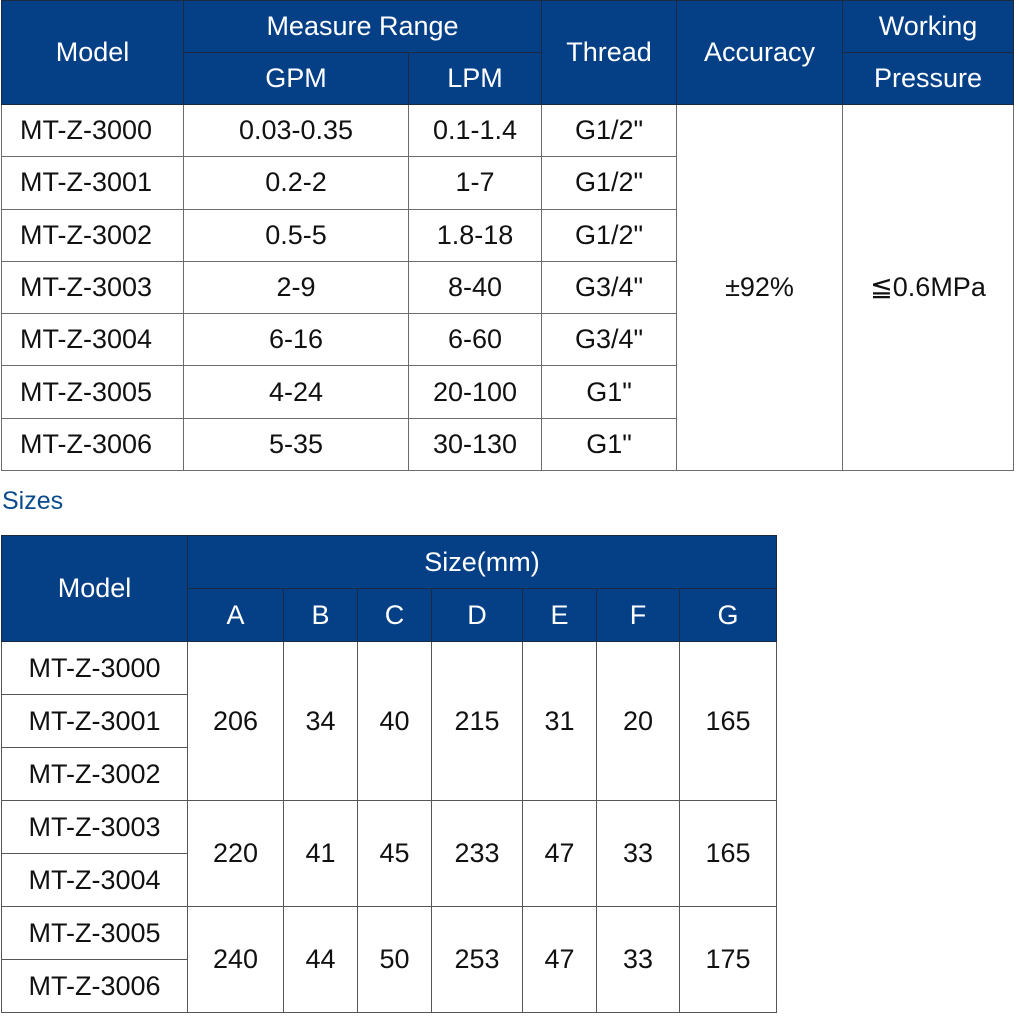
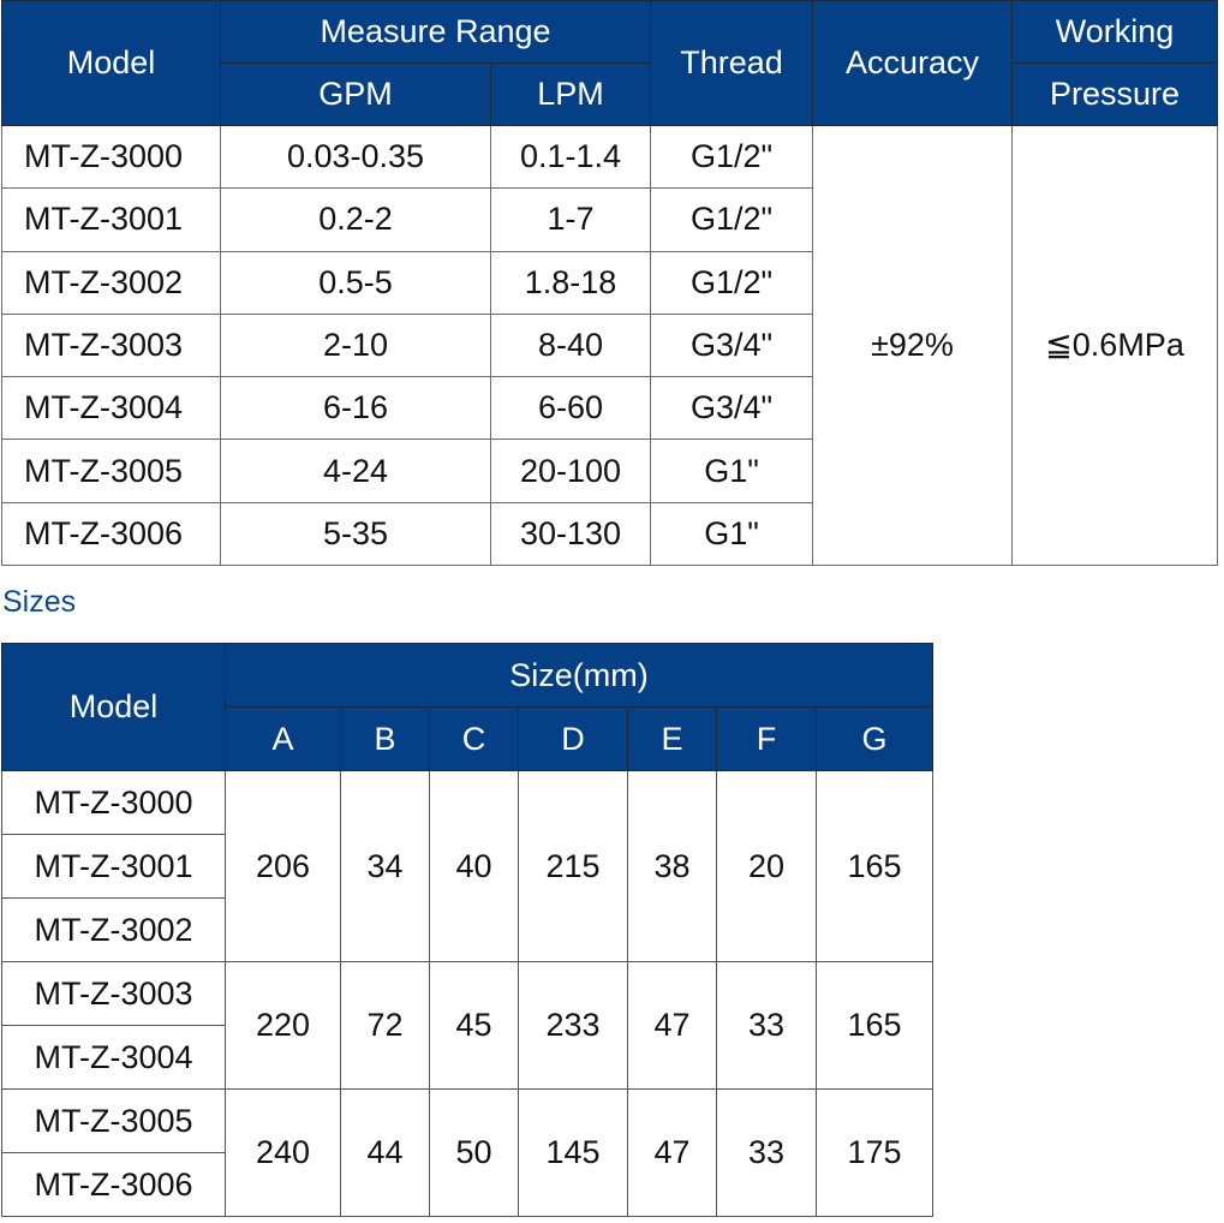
  Model	Measure Range	Thread	Accuracy	Working
  GPM	LPM	Pressure
  MT-Z-3000	0.03-0.35	0.1-1.4	G1/2"	±92%	≦0.6MPa
  MT-Z-3001	0.2-2	1-7	G1/2"
  MT-Z-3002	0.5-5	1.8-18	G1/2"
- MT-Z-3003	2-9	8-40	G3/4"
+ MT-Z-3003	2-10	8-40	G3/4"
  MT-Z-3004	6-16	6-60	G3/4"
  MT-Z-3005	4-24	20-100	G1"
  MT-Z-3006	5-35	30-130	G1"
  Sizes
  Model	Size(mm)
  A	B	C	D	E	F	G
- MT-Z-3000	206	34	40	215	31	20	165
+ MT-Z-3000	206	34	40	215	38	20	165
  MT-Z-3001
  MT-Z-3002
- MT-Z-3003	220	41	45	233	47	33	165
+ MT-Z-3003	220	72	45	233	47	33	165
  MT-Z-3004
- MT-Z-3005	240	44	50	253	47	33	175
+ MT-Z-3005	240	44	50	145	47	33	175
  MT-Z-3006
